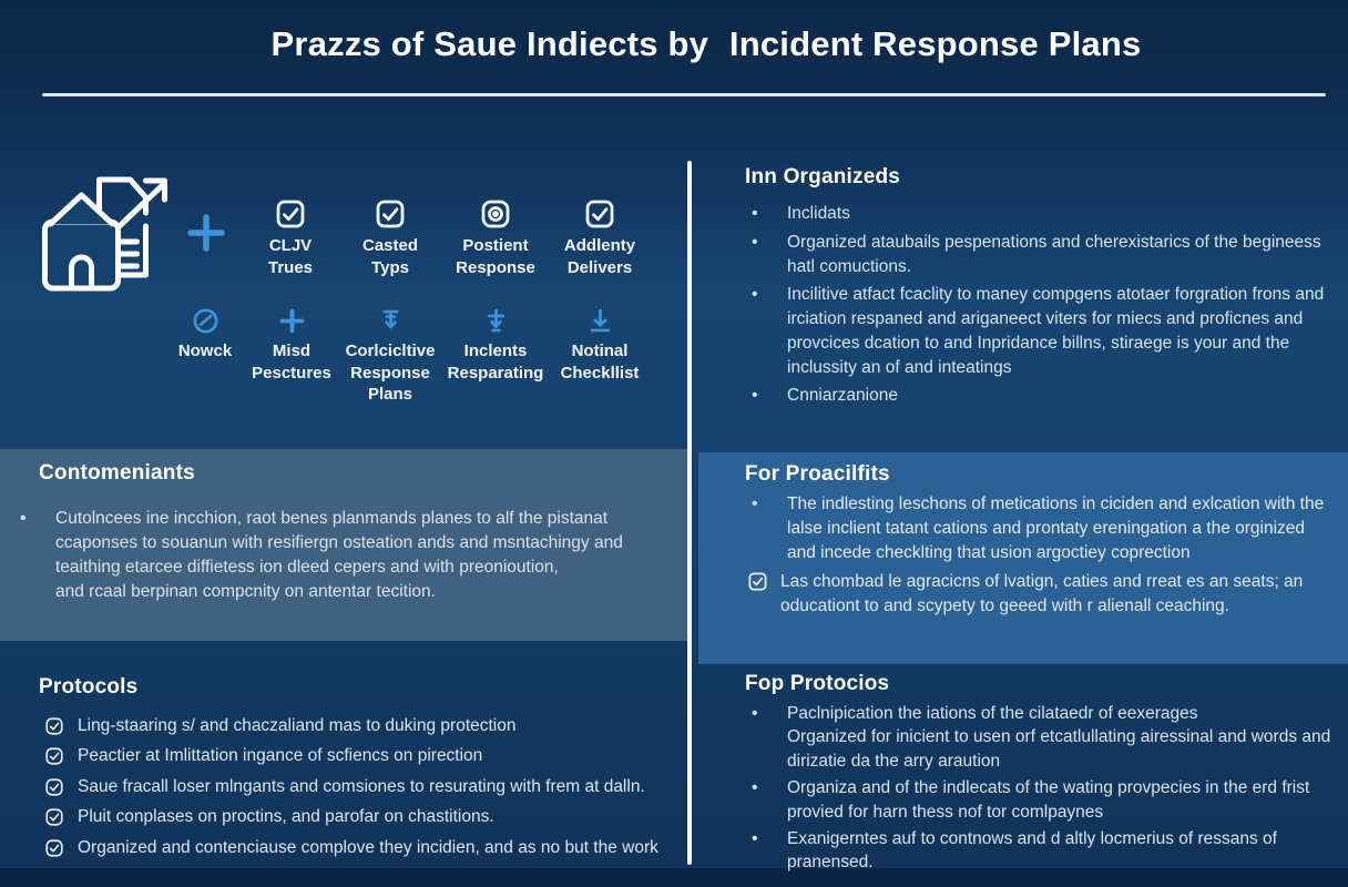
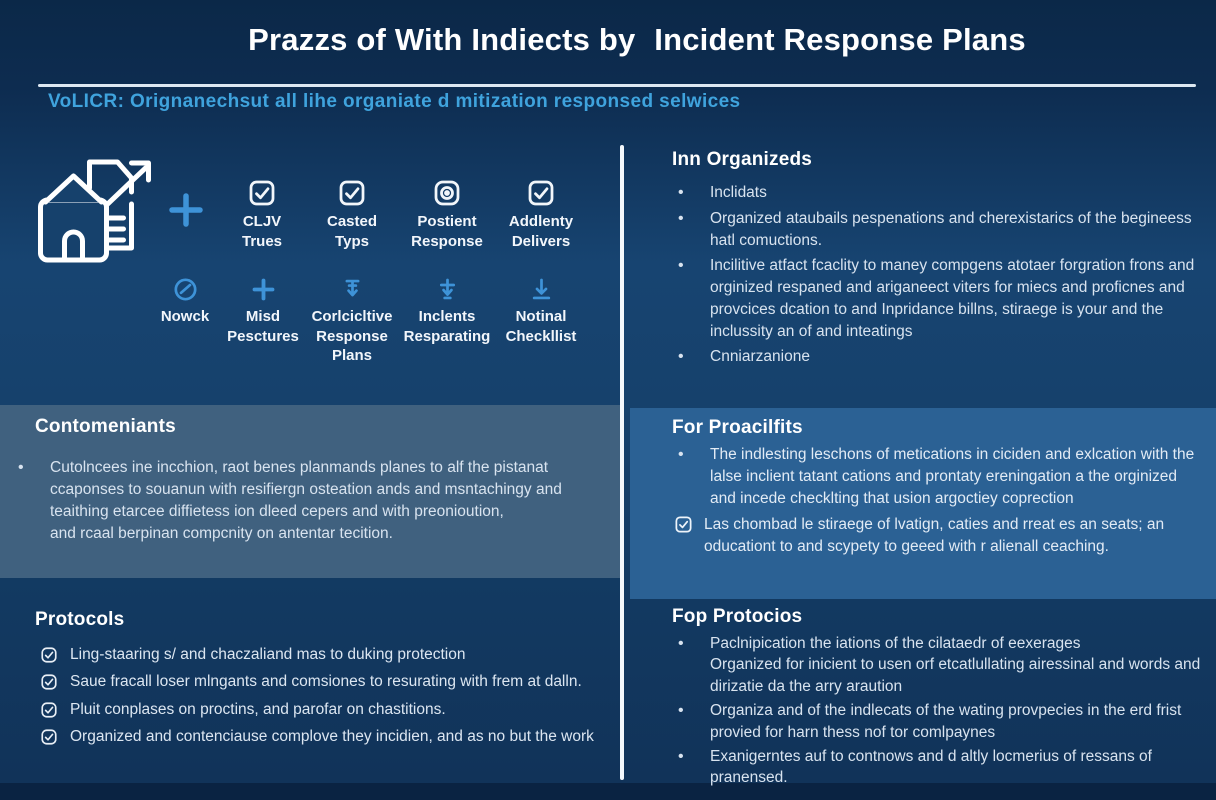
- Prazzs of Saue Indiects by Incident Response Plans
+ Prazzs of With Indiects by Incident Response Plans
+ VoLICR: Orignanechsut all lihe organiate d mitization responsed selwices
  CLJV
  Trues
  Casted
  Typs
  Postient
  Response
  Addlenty
  Delivers
  Nowck
  Misd
  Pesctures
  Corlcicltive
  Response
  Plans
  Inclents
  Resparating
  Notinal
  Checkllist
  Inn Organizeds
  Inclidats
  Organized ataubails pespenations and cherexistarics of the begineess hatl comuctions.
- Incilitive atfact fcaclity to maney compgens atotaer forgration frons and irciation respaned and ariganeect viters for miecs and proficnes and provcices dcation to and Inpridance billns, stiraege is your and the inclussity an of and inteatings
+ Incilitive atfact fcaclity to maney compgens atotaer forgration frons and orginized respaned and ariganeect viters for miecs and proficnes and provcices dcation to and Inpridance billns, stiraege is your and the inclussity an of and inteatings
  Cnniarzanione
  Contomeniants
  Cutolncees ine incchion, raot benes planmands planes to alf the pistanat
  ccaponses to souanun with resifiergn osteation ands and msntachingy and
  teaithing etarcee diffietess ion dleed cepers and with preonioution,
  and rcaal berpinan compcnity on antentar tecition.
  For Proacilfits
  The indlesting leschons of metications in ciciden and exlcation with the lalse inclient tatant cations and prontaty ereningation a the orginized and incede checklting that usion argoctiey coprection
- Las chombad le agracicns of lvatign, caties and rreat es an seats; an oducationt to and scypety to geeed with r alienall ceaching.
+ Las chombad le stiraege of lvatign, caties and rreat es an seats; an oducationt to and scypety to geeed with r alienall ceaching.
  Protocols
  Ling-staaring s/ and chaczaliand mas to duking protection
- Peactier at Imlittation ingance of scfiencs on pirection
  Saue fracall loser mlngants and comsiones to resurating with frem at dalln.
  Pluit conplases on proctins, and parofar on chastitions.
  Organized and contenciause complove they incidien, and as no but the work
  Fop Protocios
  Paclnipication the iations of the cilataedr of eexerages
  Organized for inicient to usen orf etcatlullating airessinal and words and dirizatie da the arry araution
  Organiza and of the indlecats of the wating provpecies in the erd frist provied for harn thess nof tor comlpaynes
  Exanigerntes auf to contnows and d altly locmerius of ressans of pranensed.
